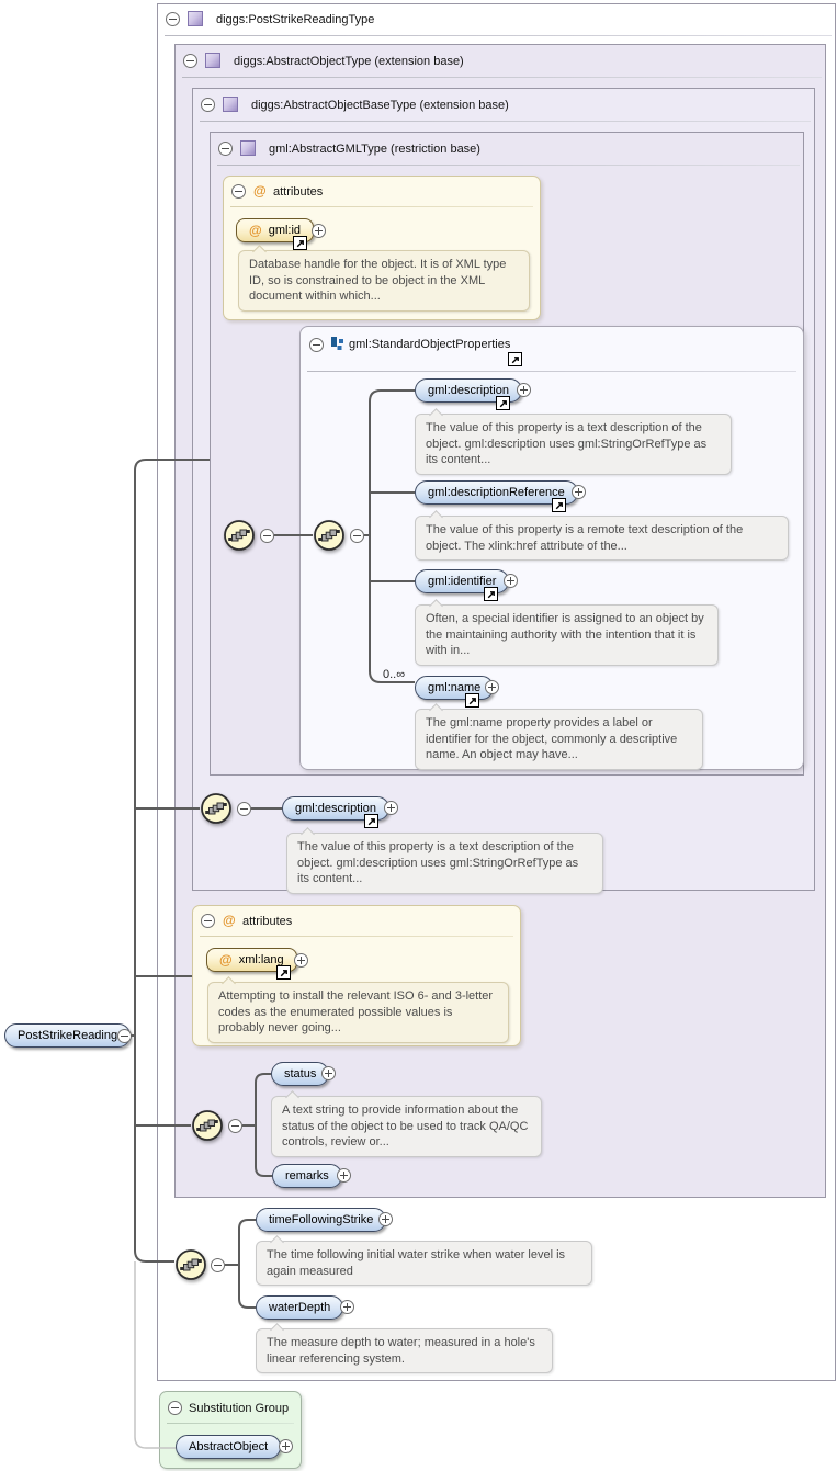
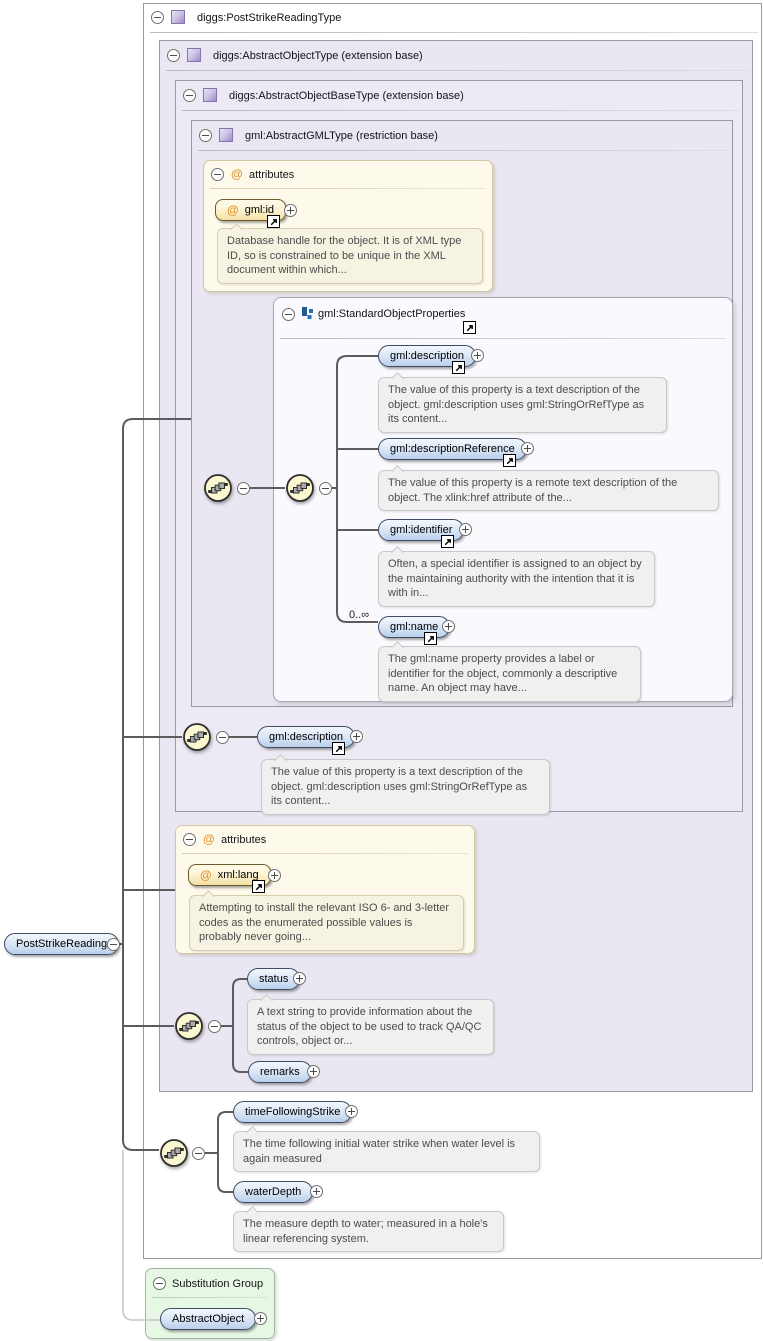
  diggs:PostStrikeReadingType
  diggs:AbstractObjectType (extension base)
  diggs:AbstractObjectBaseType (extension base)
  gml:AbstractGMLType (restriction base)
  @
  attributes
  @
  gml:id
- Database handle for the object. It is of XML type ID, so is constrained to be object in the XML document within which...
+ Database handle for the object. It is of XML type ID, so is constrained to be unique in the XML document within which...
  gml:StandardObjectProperties
  gml:description
  The value of this property is a text description of the object. gml:description uses gml:StringOrRefType as its content...
  gml:descriptionReference
  The value of this property is a remote text description of the object. The xlink:href attribute of the...
  gml:identifier
  Often, a special identifier is assigned to an object by the maintaining authority with the intention that it is with in...
  0..∞
  gml:name
  The gml:name property provides a label or identifier for the object, commonly a descriptive name. An object may have...
  gml:description
  The value of this property is a text description of the object. gml:description uses gml:StringOrRefType as its content...
  @
  attributes
  @
  xml:lang
  Attempting to install the relevant ISO 6- and 3-letter codes as the enumerated possible values is probably never going...
  status
- A text string to provide information about the status of the object to be used to track QA/QC controls, review or...
+ A text string to provide information about the status of the object to be used to track QA/QC controls, object or...
  remarks
  timeFollowingStrike
  The time following initial water strike when water level is again measured
  waterDepth
  The measure depth to water; measured in a hole's linear referencing system.
  PostStrikeReading
  Substitution Group
  AbstractObject
